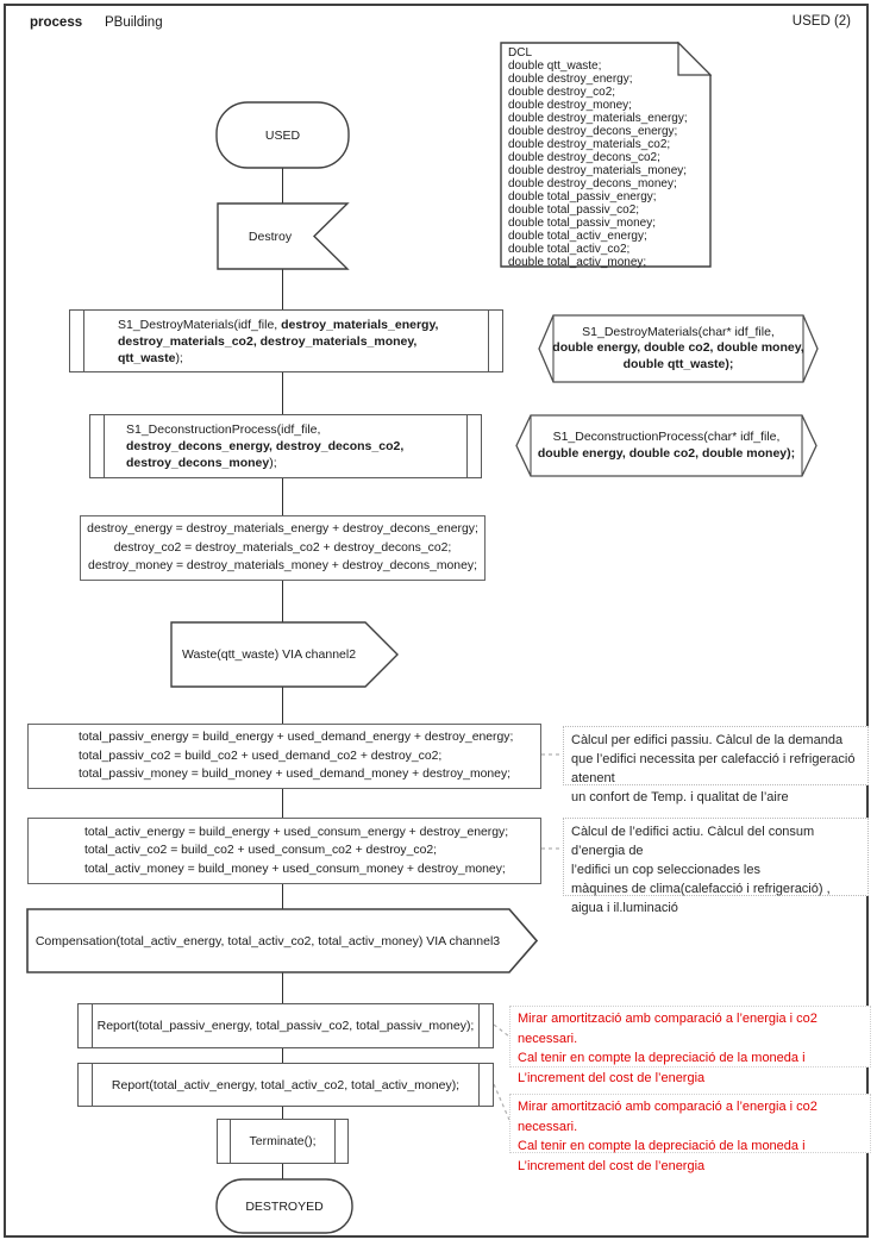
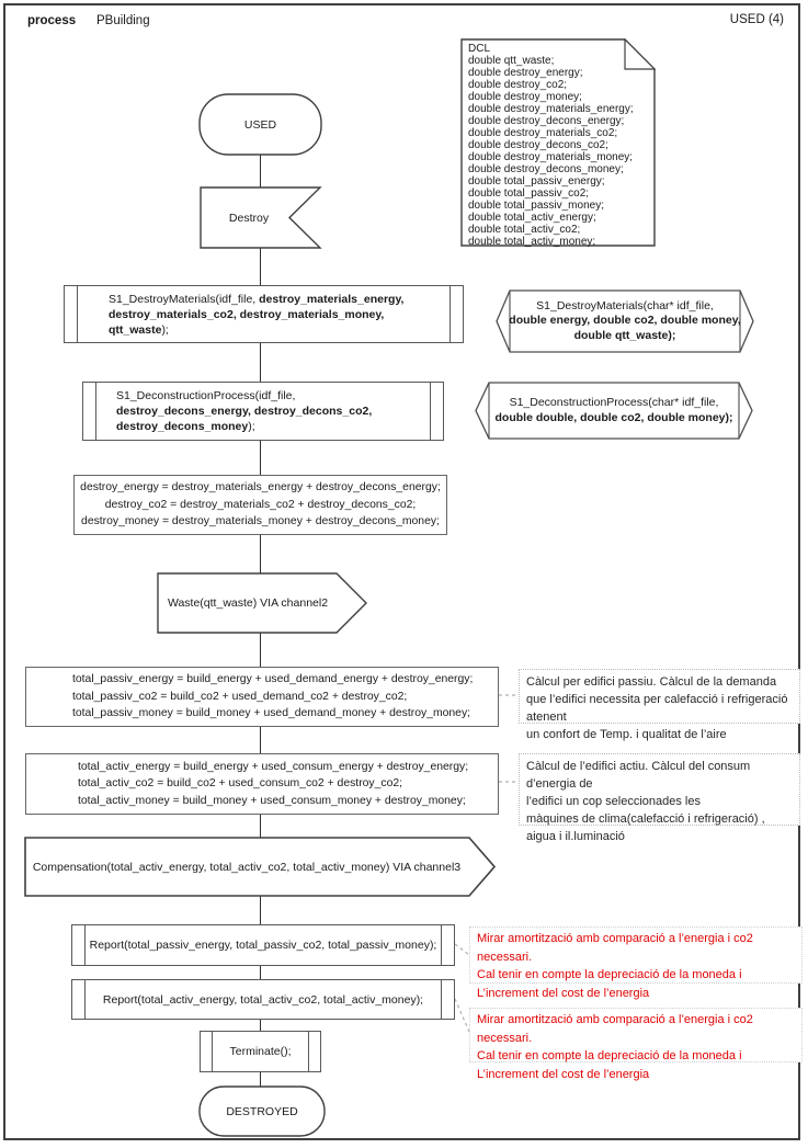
  process
  PBuilding
- USED (2)
+ USED (4)
  DCL
  double qtt_waste;
  double destroy_energy;
  double destroy_co2;
  double destroy_money;
  double destroy_materials_energy;
  double destroy_decons_energy;
  double destroy_materials_co2;
  double destroy_decons_co2;
  double destroy_materials_money;
  double destroy_decons_money;
  double total_passiv_energy;
  double total_passiv_co2;
  double total_passiv_money;
  double total_activ_energy;
  double total_activ_co2;
  double total_activ_money;
  USED
  Destroy
  S1_DestroyMaterials(idf_file, destroy_materials_energy, destroy_materials_co2, destroy_materials_money, qtt_waste);
  S1_DestroyMaterials(char* idf_file,
  double energy, double co2, double money,
  double qtt_waste);
  S1_DeconstructionProcess(idf_file, destroy_decons_energy, destroy_decons_co2, destroy_decons_money);
  S1_DeconstructionProcess(char* idf_file,
- double energy, double co2, double money);
+ double double, double co2, double money);
  destroy_energy = destroy_materials_energy + destroy_decons_energy;
  destroy_co2 = destroy_materials_co2 + destroy_decons_co2;
  destroy_money = destroy_materials_money + destroy_decons_money;
  Waste(qtt_waste) VIA channel2
  total_passiv_energy = build_energy + used_demand_energy + destroy_energy;
  total_passiv_co2 = build_co2 + used_demand_co2 + destroy_co2;
  total_passiv_money = build_money + used_demand_money + destroy_money;
  Càlcul per edifici passiu. Càlcul de la demanda
  que l’edifici necessita per calefacció i refrigeració atenent
  un confort de Temp. i qualitat de l’aire
  total_activ_energy = build_energy + used_consum_energy + destroy_energy;
  total_activ_co2 = build_co2 + used_consum_co2 + destroy_co2;
  total_activ_money = build_money + used_consum_money + destroy_money;
  Càlcul de l’edifici actiu. Càlcul del consum d’energia de
  l’edifici un cop seleccionades les
  màquines de clima(calefacció i refrigeració) ,
  aigua i il.luminació
  Compensation(total_activ_energy, total_activ_co2, total_activ_money) VIA channel3
  Report(total_passiv_energy, total_passiv_co2, total_passiv_money);
  Mirar amortització amb comparació a l’energia i co2 necessari.
  Cal tenir en compte la depreciació de la moneda i
  L’increment del cost de l’energia
  Report(total_activ_energy, total_activ_co2, total_activ_money);
  Mirar amortització amb comparació a l’energia i co2 necessari.
  Cal tenir en compte la depreciació de la moneda i
  L’increment del cost de l’energia
  Terminate();
  DESTROYED
